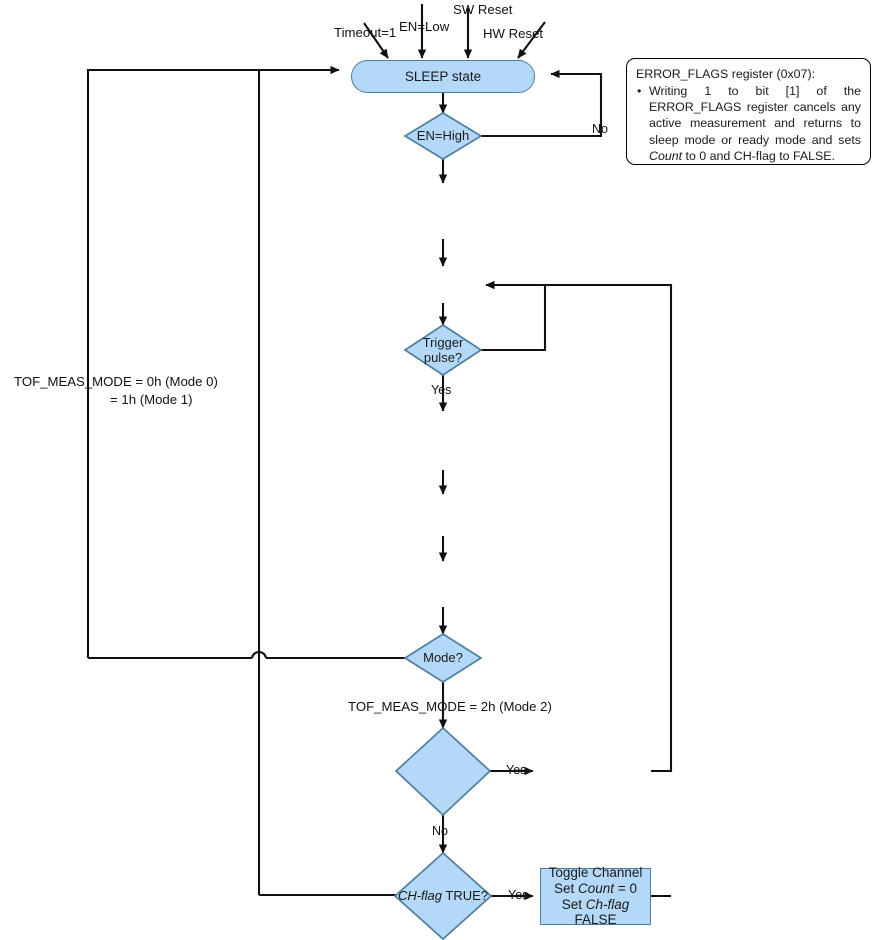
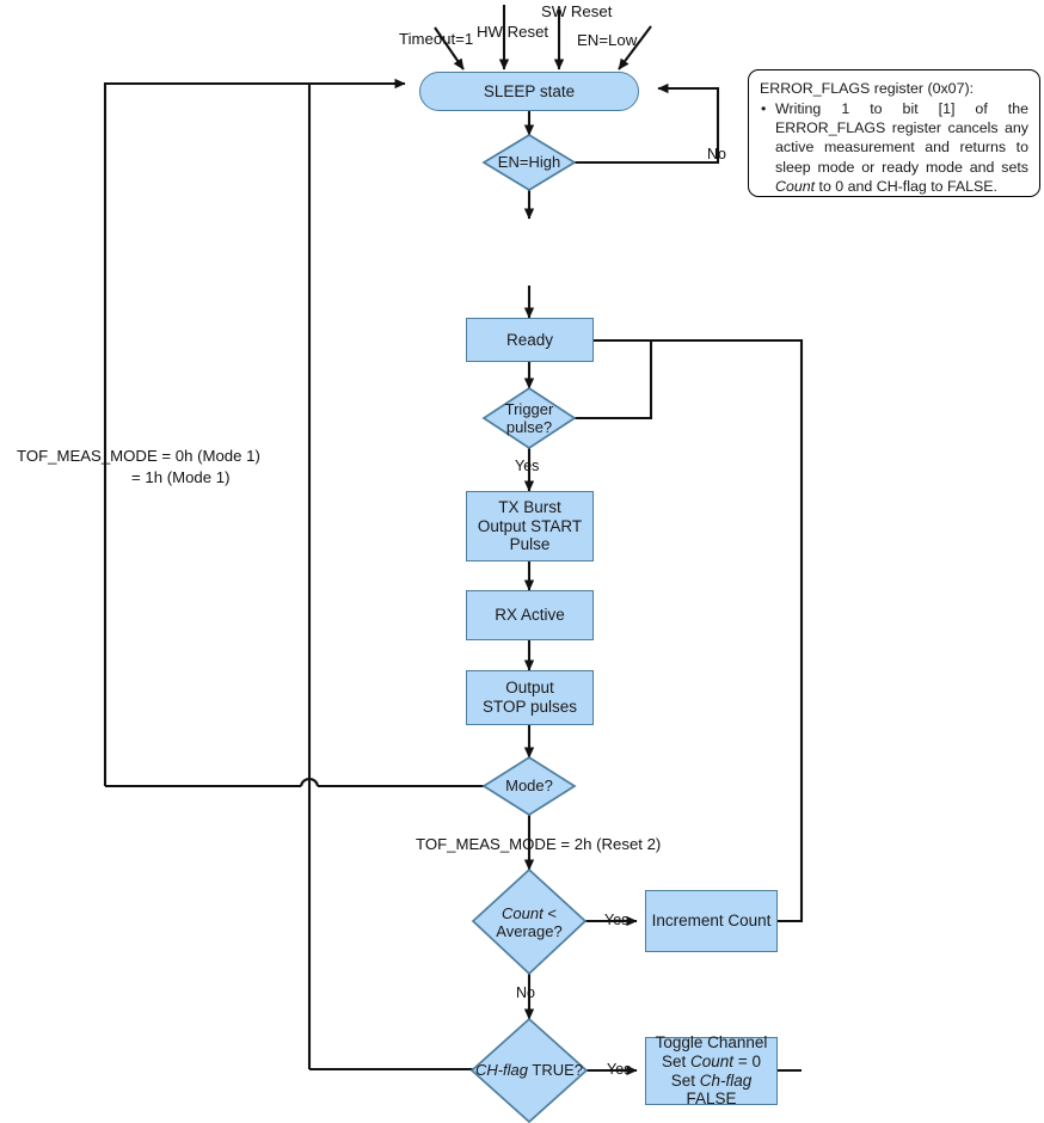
  EN=High
  Trigger
  pulse?
  Mode?
+ Count <
+ Average?
  CH-flag TRUE?
  SLEEP state
+ Ready
+ TX Burst
+ Output START
+ Pulse
+ RX Active
+ Output
+ STOP pulses
+ Increment Count
  Toggle Channel
  Set Count = 0
  Set Ch-flag FALSE
  Timeout=1
- EN=Low
+ HW Reset
  SW Reset
- HW Reset
+ EN=Low
  No
  Yes
  Yes
  No
  Yes
- TOF_MEAS_MODE = 0h (Mode 0)
+ TOF_MEAS_MODE = 0h (Mode 1)
  = 1h (Mode 1)
- TOF_MEAS_MODE = 2h (Mode 2)
+ TOF_MEAS_MODE = 2h (Reset 2)
  ERROR_FLAGS register (0x07):
  Writing 1 to bit [1] of the ERROR_FLAGS register cancels any active measurement and returns to sleep mode or ready mode and sets Count to 0 and CH-flag to FALSE.
